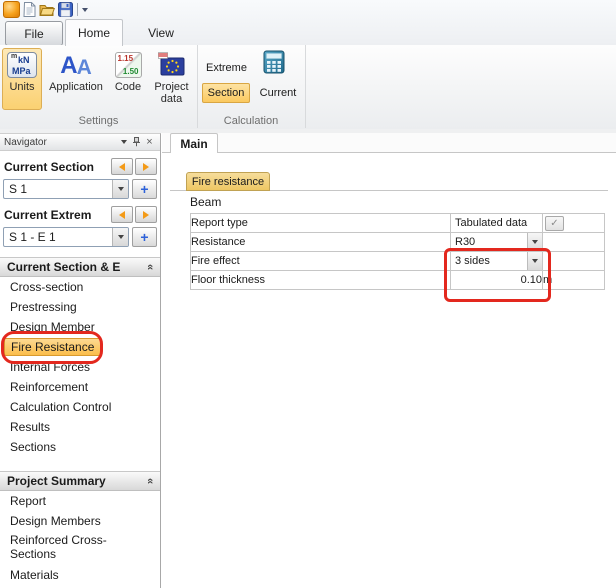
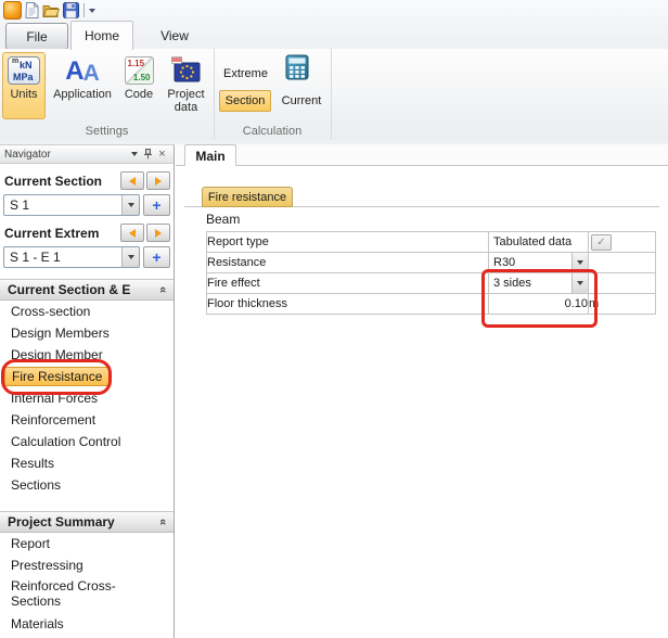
  File
  Home
  View
  kN
  MPa
  Units
  A
  A
  Application
  1.15
  1.50
  Code
  Project data
  Settings
  Extreme
  Section
  Current
  Calculation
  Navigator
  ×
  Current Section
  S 1
  +
  Current Extrem
  S 1 - E 1
  +
  Current Section & E
  Cross-section
- Prestressing
+ Design Members
  Design Member
  Fire Resistance
  Internal Forces
  Reinforcement
  Calculation Control
  Results
  Sections
  Project Summary
  Report
- Design Members
+ Prestressing
  Reinforced Cross-Sections
  Materials
  Main
  Fire resistance
  Beam
  Report type	Tabulated data	✓
  Resistance	R30
  Fire effect	3 sides
  Floor thickness	0.10	m
